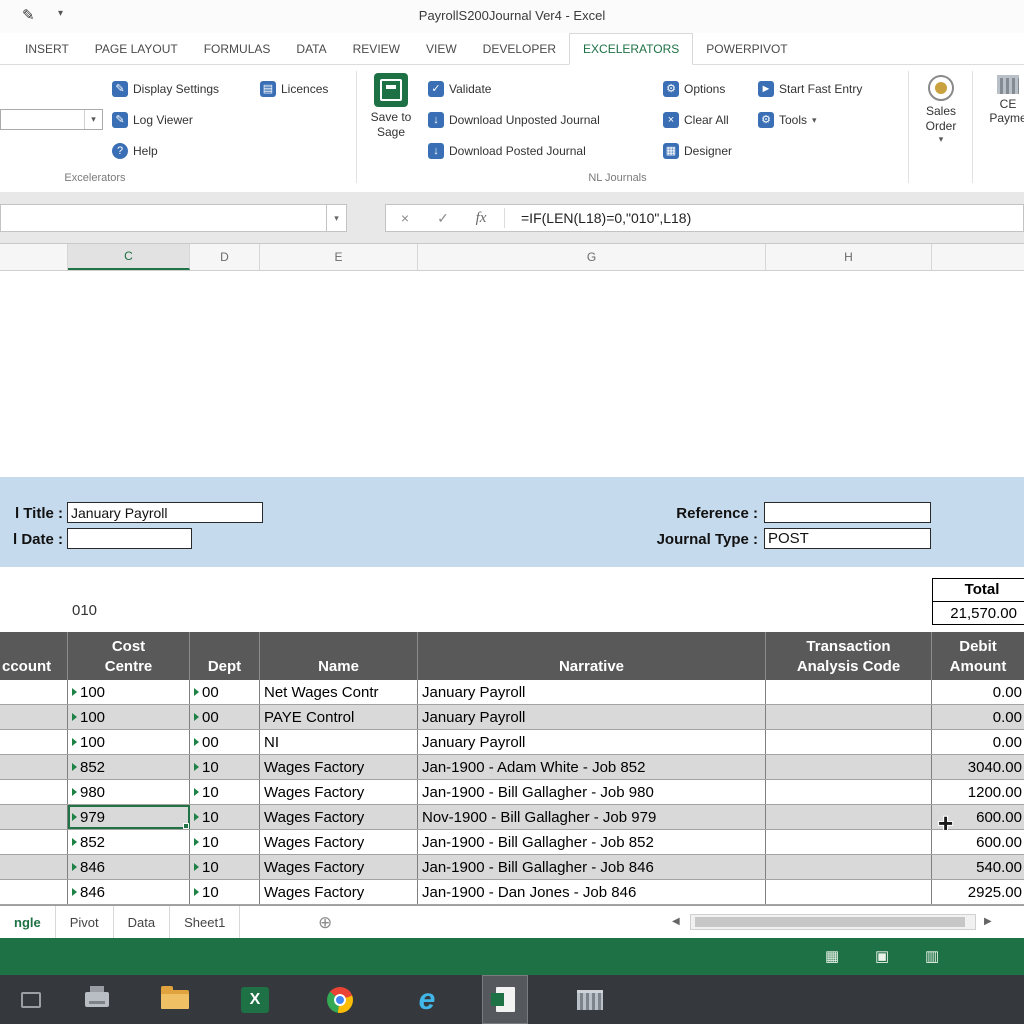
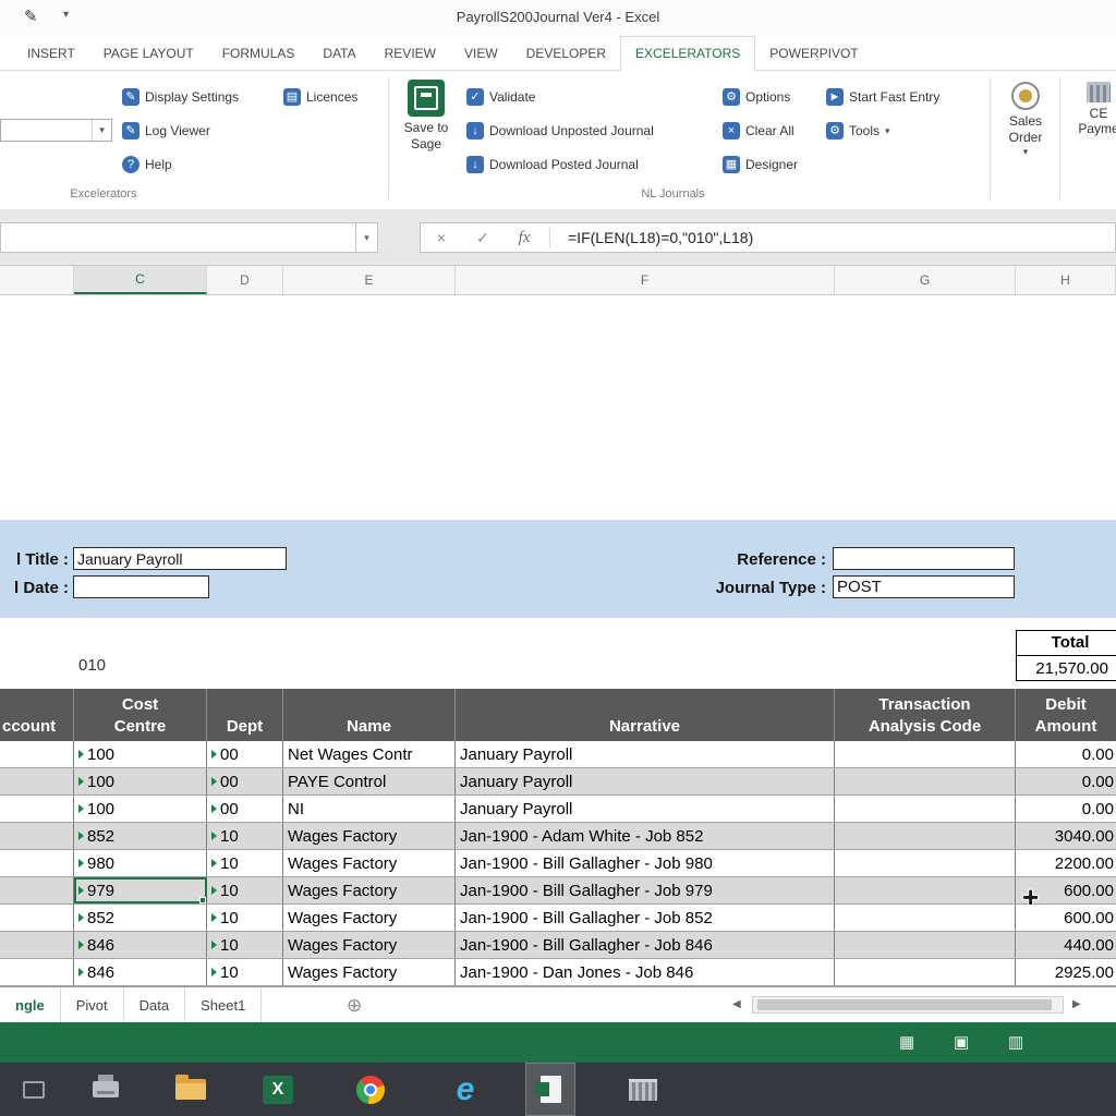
  ✎
  ▾
  PayrollS200Journal Ver4 - Excel
  INSERT
  PAGE LAYOUT
  FORMULAS
  DATA
  REVIEW
  VIEW
  DEVELOPER
  EXCELERATORS
  POWERPIVOT
  ▾
  ✎
  Display Settings
  ▤
  Licences
  ✎
  Log Viewer
  ?
  Help
  Excelerators
  Save to Sage
  ✓
  Validate
  ↓
  Download Unposted Journal
  ↓
  Download Posted Journal
  ⚙
  Options
  ×
  Clear All
  ▦
  Designer
  ►
  Start Fast Entry
  ⚙
  Tools
  ▾
  NL Journals
  Sales Order
  ▾
  CE
  Payme
  ▾
  ×
  ✓
  fx
  =IF(LEN(L18)=0,"010",L18)
  C
  D
  E
+ F
  G
  H
  l Title :
  January Payroll
  l Date :
  Reference :
  Journal Type :
  POST
  Total
  21,570.00
  010
  ccount
  Cost
  Centre
  Dept
  Name
  Narrative
  Transaction
  Analysis Code
  Debit
  Amount
  100
  00
  Net Wages Contr
  January Payroll
  0.00
  100
  00
  PAYE Control
  January Payroll
  0.00
  100
  00
  NI
  January Payroll
  0.00
  852
  10
  Wages Factory
  Jan-1900 - Adam White - Job 852
  3040.00
  980
  10
  Wages Factory
  Jan-1900 - Bill Gallagher - Job 980
- 1200.00
+ 2200.00
  979
  10
  Wages Factory
- Nov-1900 - Bill Gallagher - Job 979
+ Jan-1900 - Bill Gallagher - Job 979
  600.00
  852
  10
  Wages Factory
  Jan-1900 - Bill Gallagher - Job 852
  600.00
  846
  10
  Wages Factory
  Jan-1900 - Bill Gallagher - Job 846
- 540.00
+ 440.00
  846
  10
  Wages Factory
  Jan-1900 - Dan Jones - Job 846
  2925.00
  ngle
  Pivot
  Data
  Sheet1
  ⊕
  ◀
  ▶
  ▦
  ▣
  ▥
  X
  e
  +
